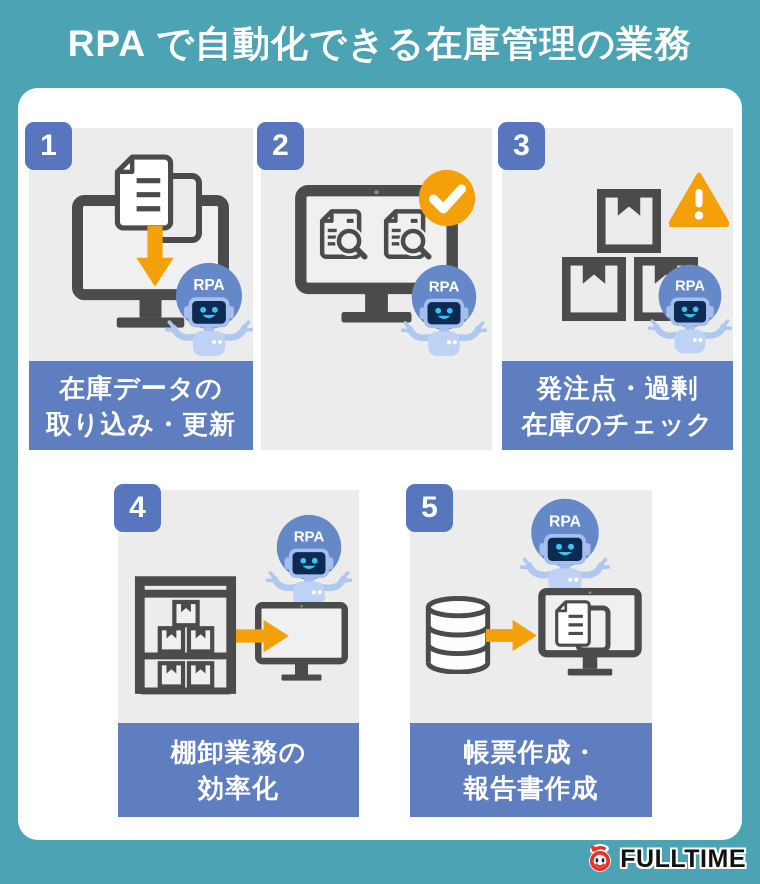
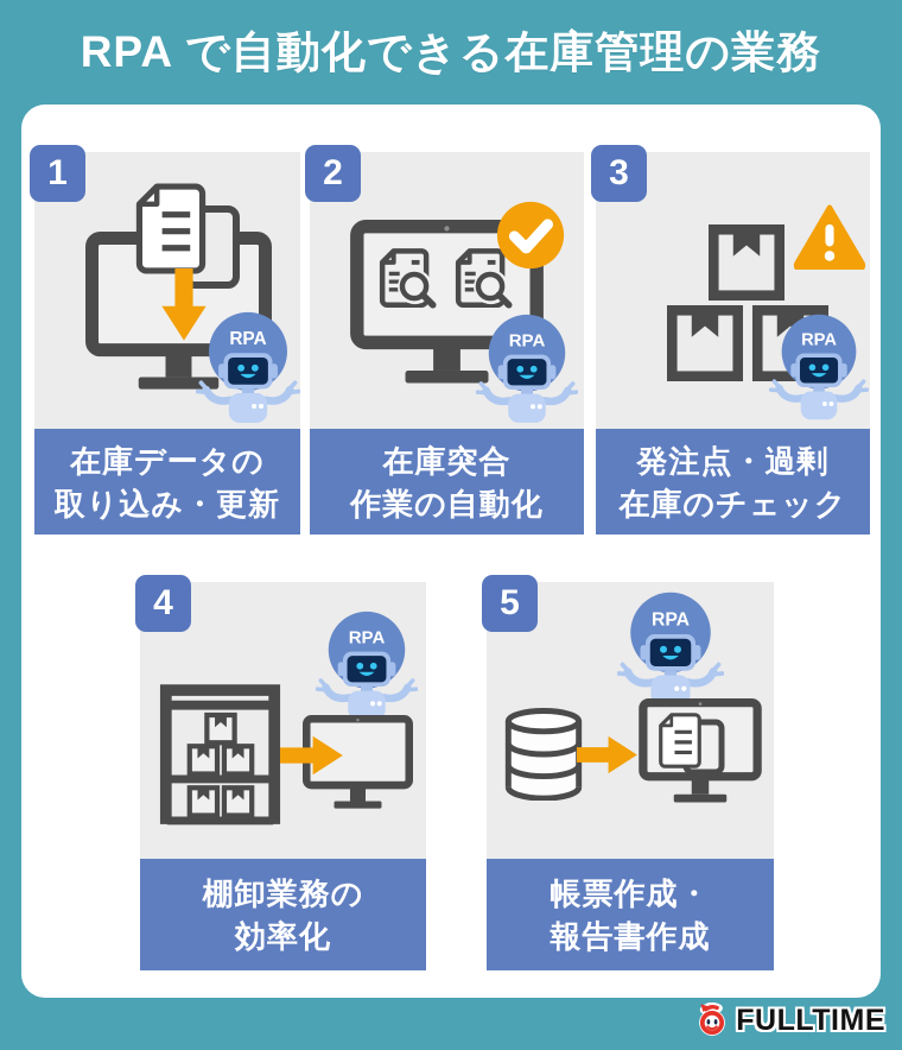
  RPA で自動化できる在庫管理の業務
  1
  在庫データの
  取り込み・更新
  2
+ 在庫突合
+ 作業の自動化
  3
  発注点・過剰
  在庫のチェック
  4
  棚卸業務の
  効率化
  5
  帳票作成・
  報告書作成
  FULLTIME
